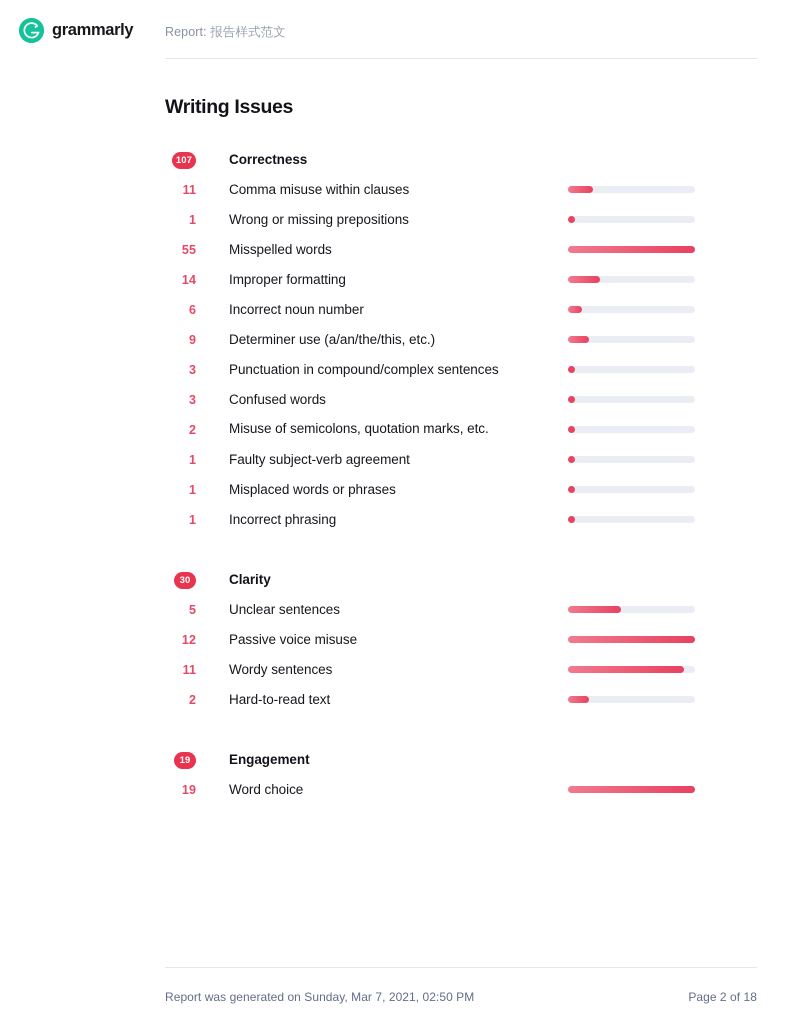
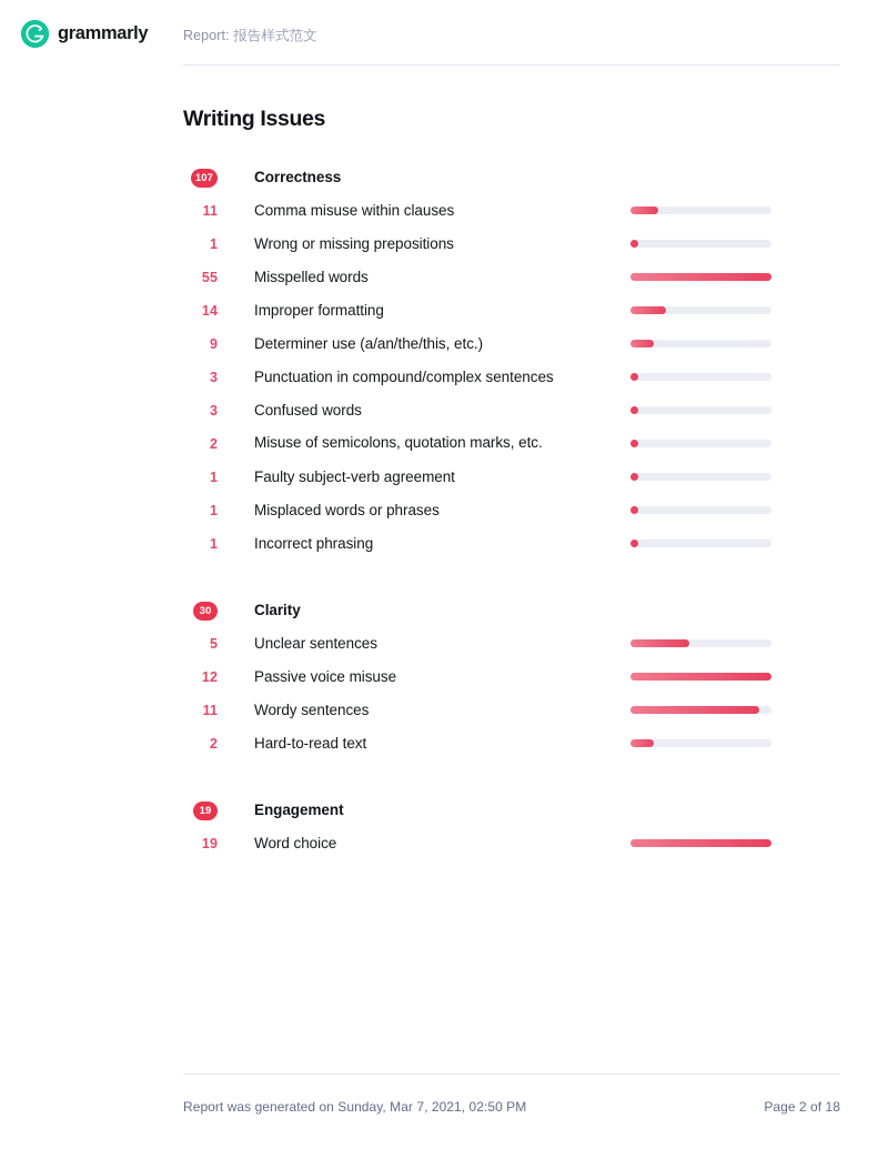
  grammarly
  Report: 报告样式范文
  Writing Issues
  107
  Correctness
  11
  Comma misuse within clauses
  1
  Wrong or missing prepositions
  55
  Misspelled words
  14
  Improper formatting
- 6
- Incorrect noun number
  9
  Determiner use (a/an/the/this, etc.)
  3
  Punctuation in compound/complex sentences
  3
  Confused words
  2
  Misuse of semicolons, quotation marks, etc.
  1
  Faulty subject-verb agreement
  1
  Misplaced words or phrases
  1
  Incorrect phrasing
  30
  Clarity
  5
  Unclear sentences
  12
  Passive voice misuse
  11
  Wordy sentences
  2
  Hard-to-read text
  19
  Engagement
  19
  Word choice
  Report was generated on Sunday, Mar 7, 2021, 02:50 PM
  Page 2 of 18
